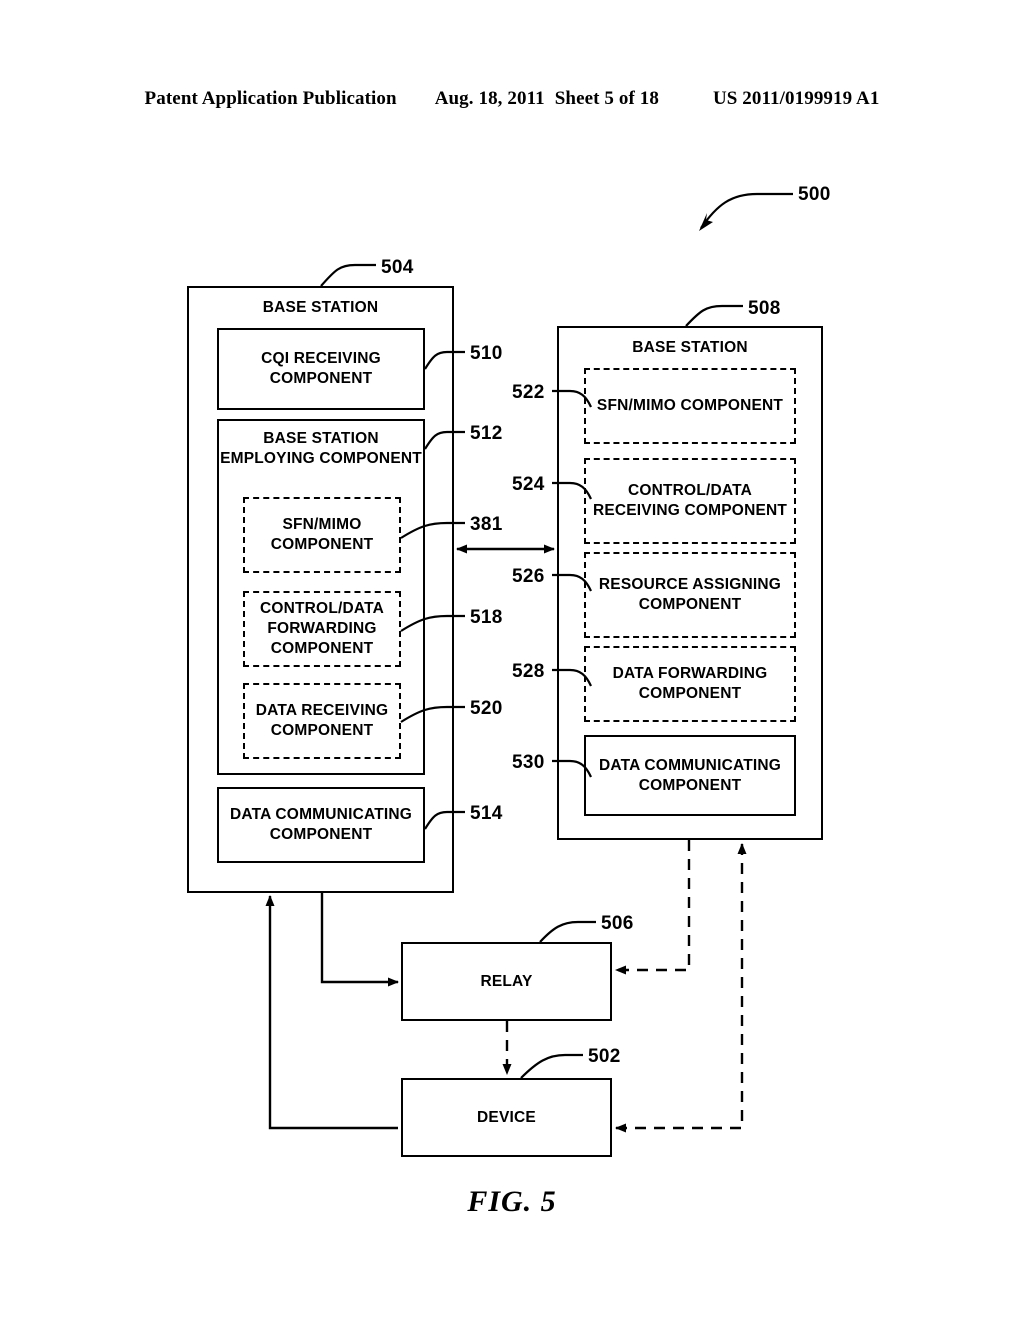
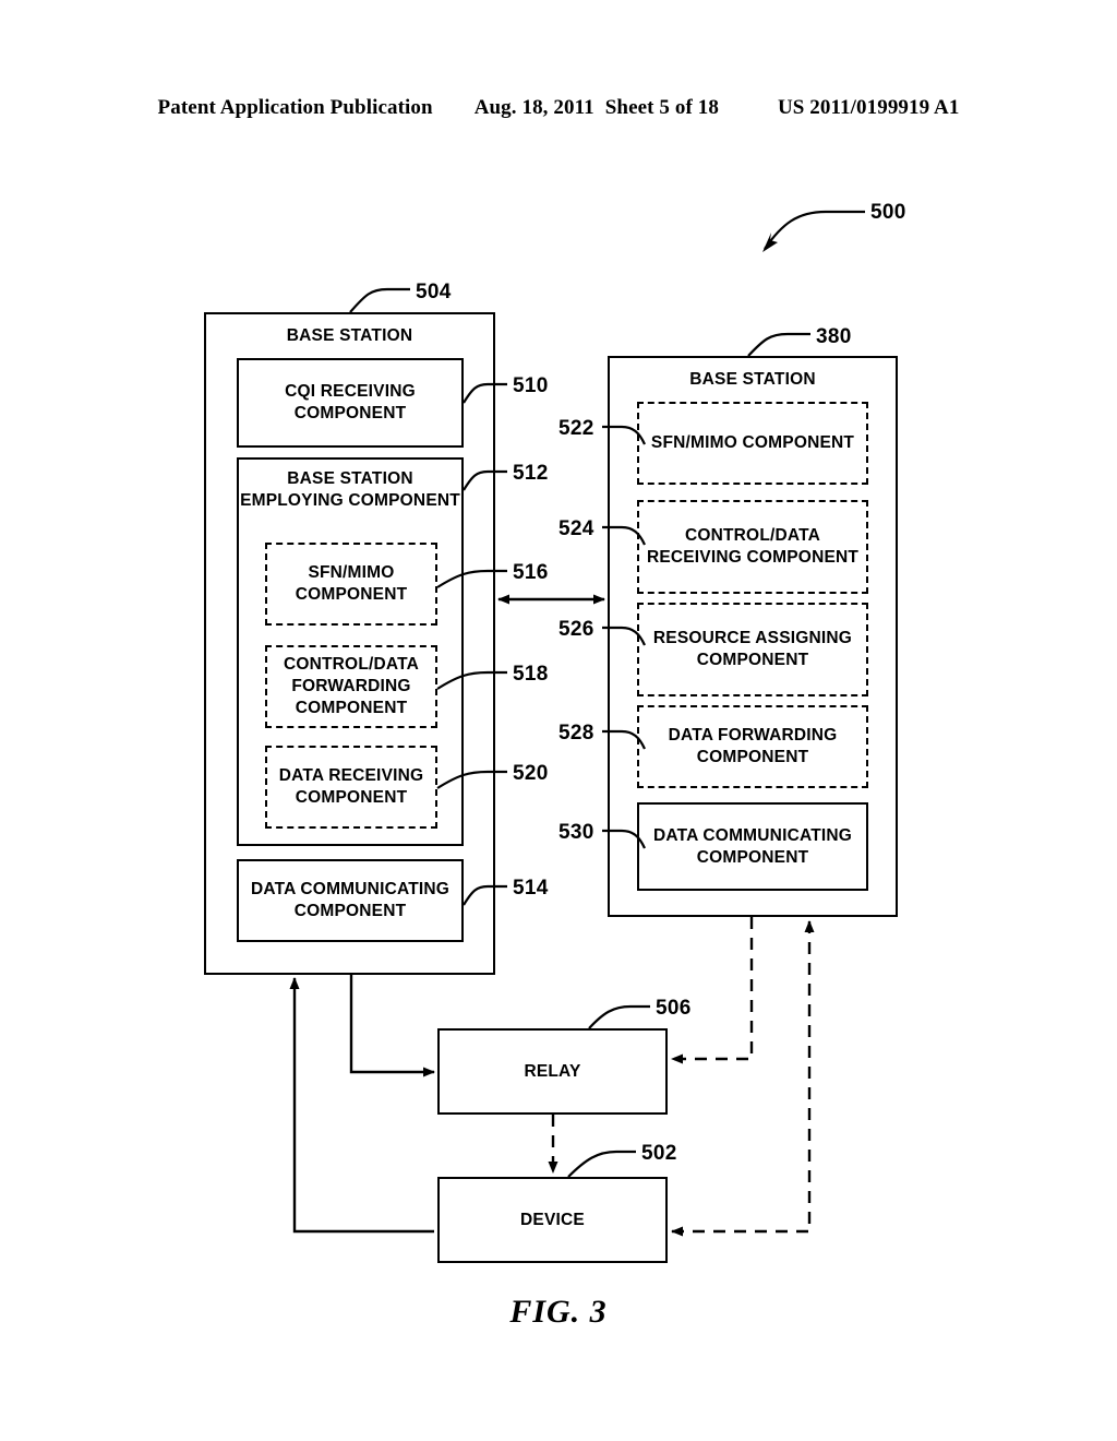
  Patent Application Publication
  Aug. 18, 2011 Sheet 5 of 18
  US 2011/0199919 A1
  500
  BASE STATION
  504
  CQI RECEIVING COMPONENT
  510
  BASE STATION EMPLOYING COMPONENT
  512
  SFN/MIMO COMPONENT
- 381
+ 516
  CONTROL/DATA FORWARDING COMPONENT
  518
  DATA RECEIVING COMPONENT
  520
  DATA COMMUNICATING COMPONENT
  514
  BASE STATION
- 508
+ 380
  SFN/MIMO COMPONENT
  522
  CONTROL/DATA RECEIVING COMPONENT
  524
  RESOURCE ASSIGNING COMPONENT
  526
  DATA FORWARDING COMPONENT
  528
  DATA COMMUNICATING COMPONENT
  530
  RELAY
  506
  DEVICE
  502
- FIG. 5
+ FIG. 3
